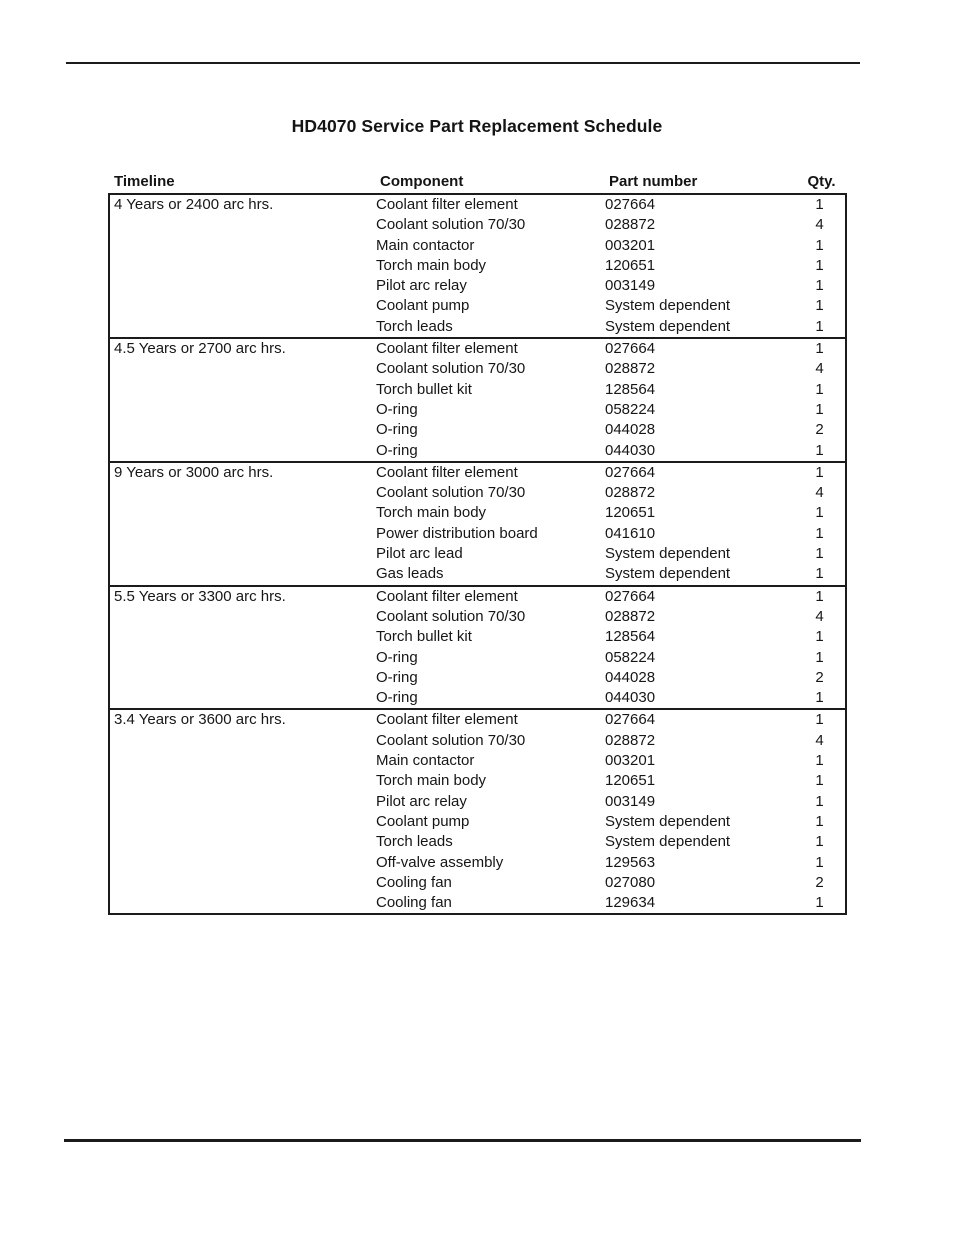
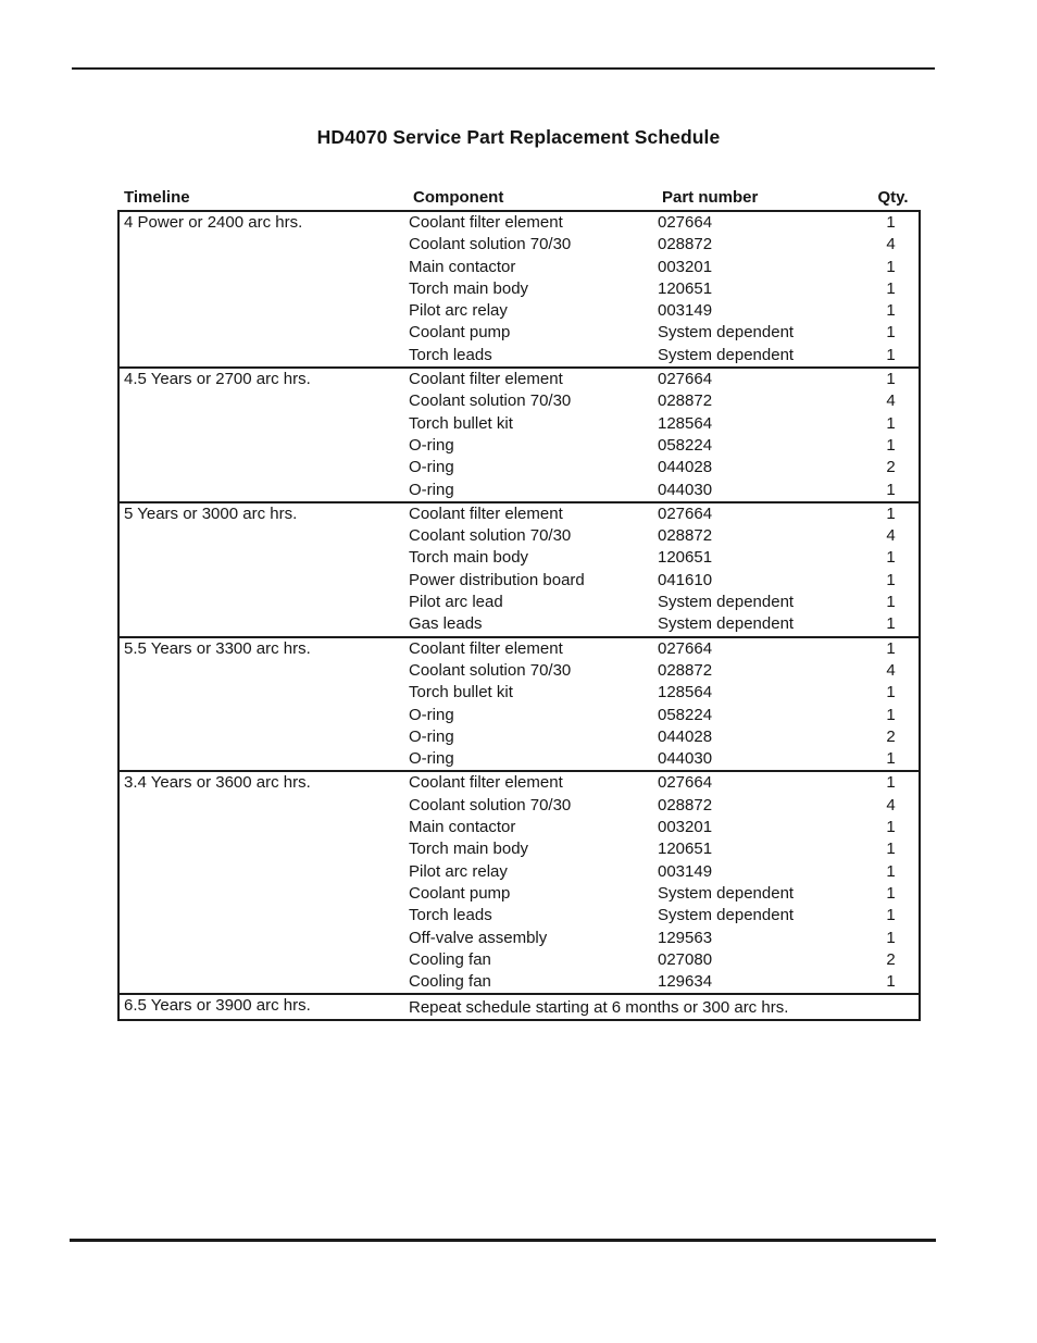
  HD4070 Service Part Replacement Schedule
  Timeline
  Component
  Part number
  Qty.
- 4 Years or 2400 arc hrs.
+ 4 Power or 2400 arc hrs.
  Coolant filter element
  027664
  1
  Coolant solution 70/30
  028872
  4
  Main contactor
  003201
  1
  Torch main body
  120651
  1
  Pilot arc relay
  003149
  1
  Coolant pump
  System dependent
  1
  Torch leads
  System dependent
  1
  4.5 Years or 2700 arc hrs.
  Coolant filter element
  027664
  1
  Coolant solution 70/30
  028872
  4
  Torch bullet kit
  128564
  1
  O-ring
  058224
  1
  O-ring
  044028
  2
  O-ring
  044030
  1
- 9 Years or 3000 arc hrs.
+ 5 Years or 3000 arc hrs.
  Coolant filter element
  027664
  1
  Coolant solution 70/30
  028872
  4
  Torch main body
  120651
  1
  Power distribution board
  041610
  1
  Pilot arc lead
  System dependent
  1
  Gas leads
  System dependent
  1
  5.5 Years or 3300 arc hrs.
  Coolant filter element
  027664
  1
  Coolant solution 70/30
  028872
  4
  Torch bullet kit
  128564
  1
  O-ring
  058224
  1
  O-ring
  044028
  2
  O-ring
  044030
  1
  3.4 Years or 3600 arc hrs.
  Coolant filter element
  027664
  1
  Coolant solution 70/30
  028872
  4
  Main contactor
  003201
  1
  Torch main body
  120651
  1
  Pilot arc relay
  003149
  1
  Coolant pump
  System dependent
  1
  Torch leads
  System dependent
  1
  Off-valve assembly
  129563
  1
  Cooling fan
  027080
  2
  Cooling fan
  129634
  1
+ 6.5 Years or 3900 arc hrs.
+ Repeat schedule starting at 6 months or 300 arc hrs.
